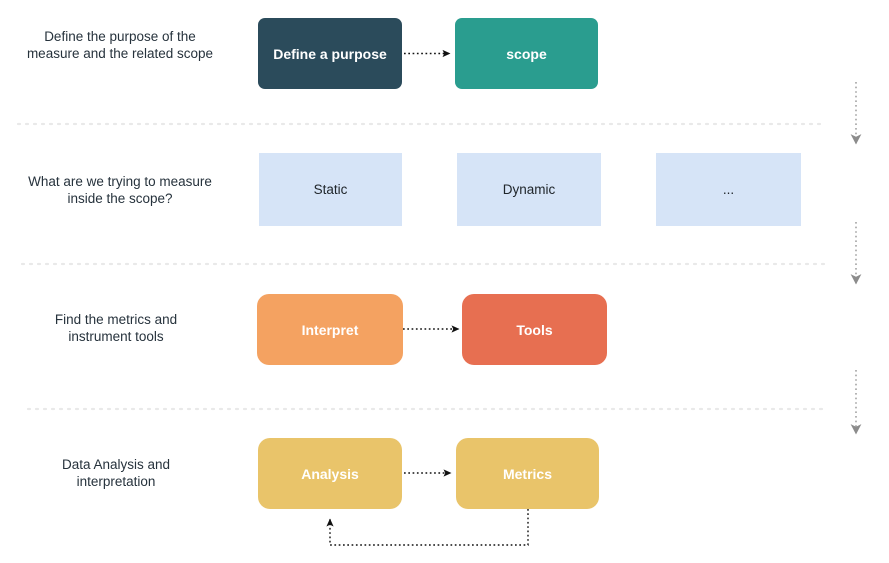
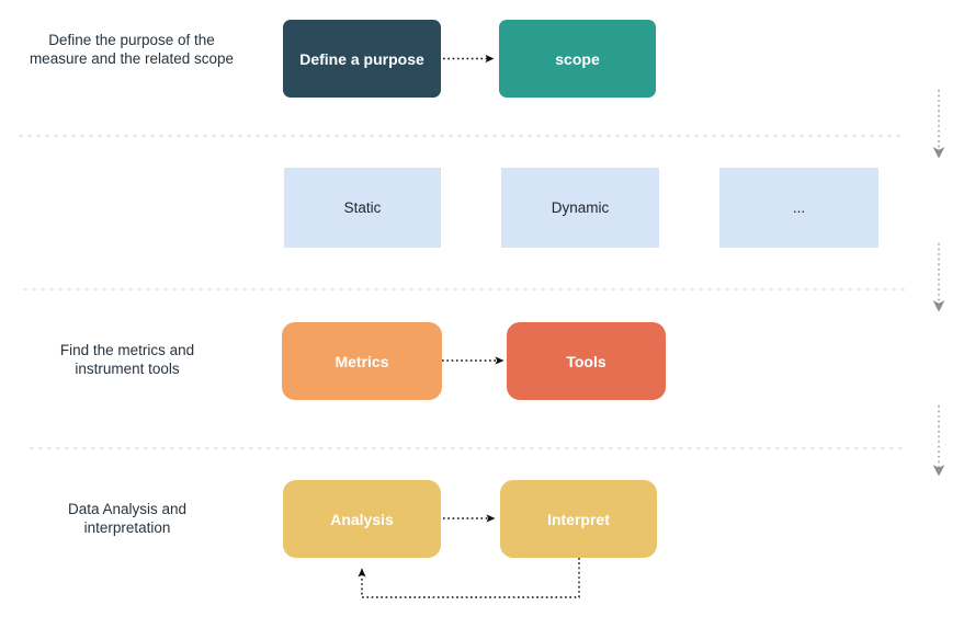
  Define the purpose of the measure and the related scope
  Define a purpose
  scope
- What are we trying to measure inside the scope?
  Static
  Dynamic
  ...
  Find the metrics and instrument tools
- Interpret
+ Metrics
  Tools
  Data Analysis and interpretation
  Analysis
- Metrics
+ Interpret
